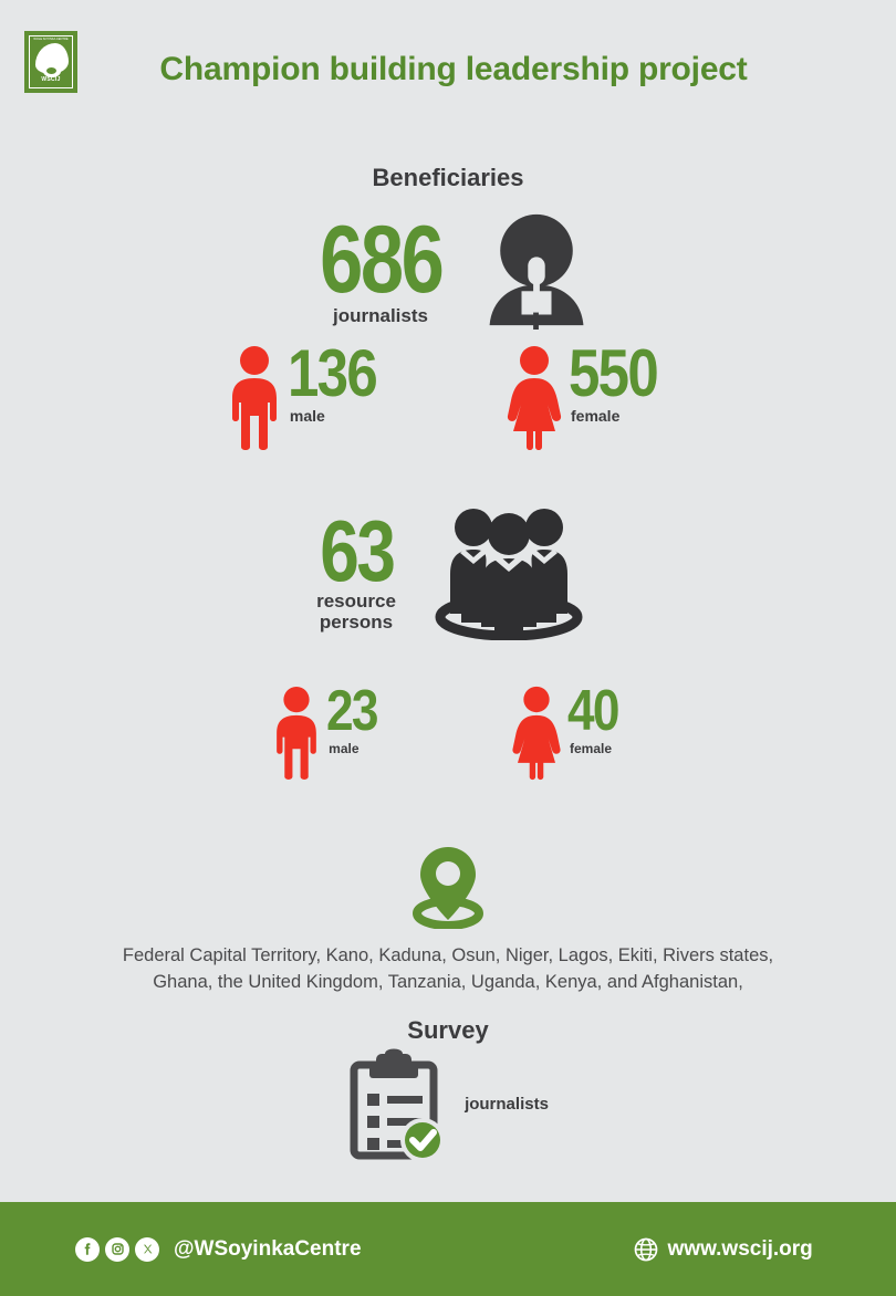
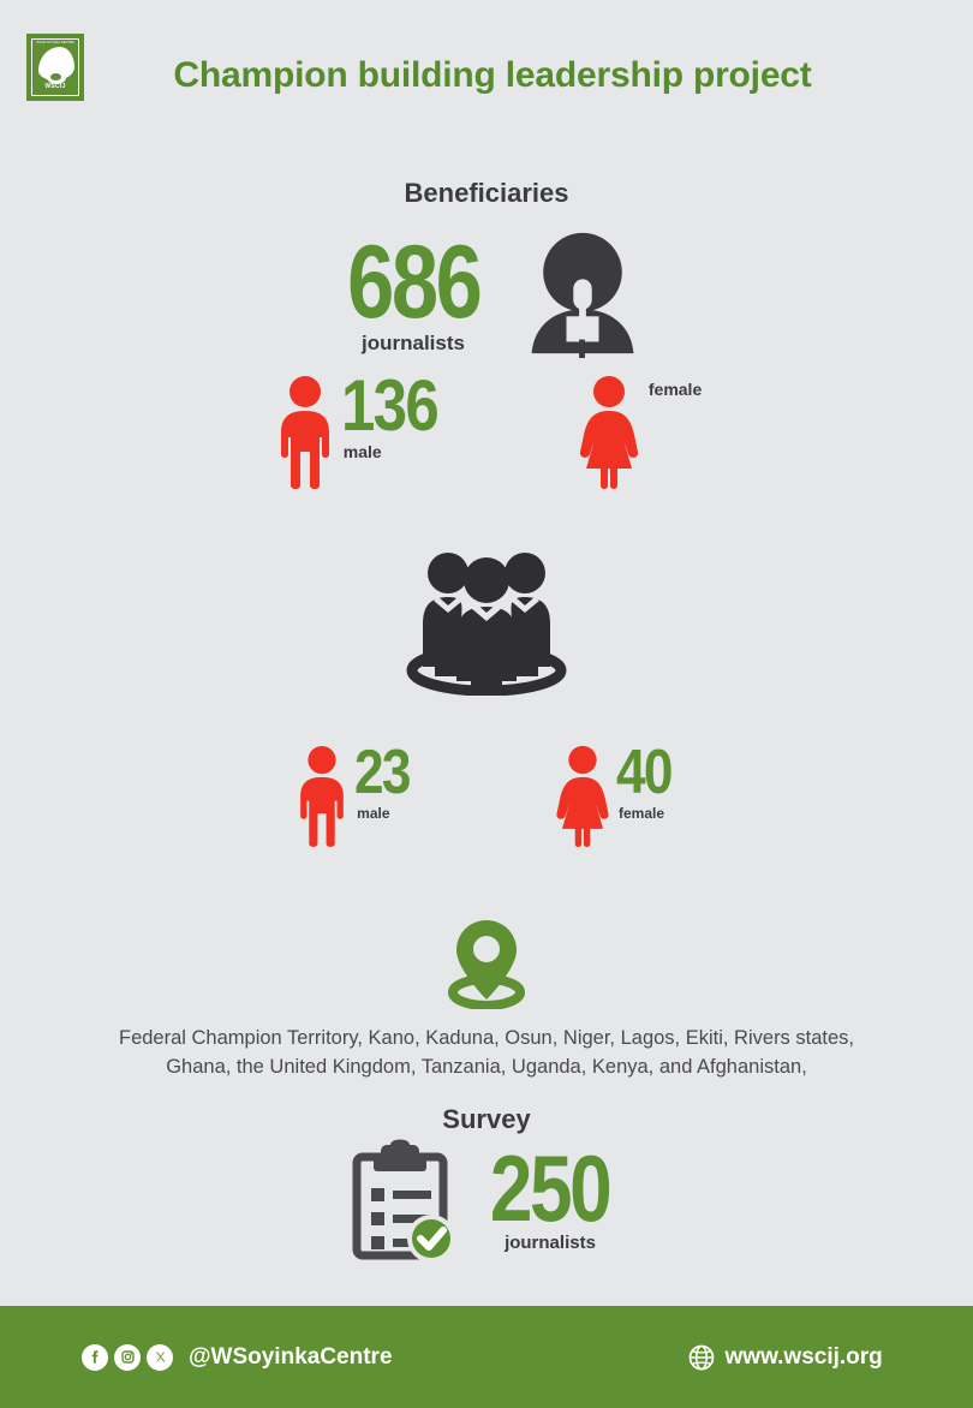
  Champion building leadership project
  Beneficiaries
  686
  journalists
  136
  male
- 550
  female
- 63
- resource
- persons
  23
  male
  40
  female
- Federal Capital Territory, Kano, Kaduna, Osun, Niger, Lagos, Ekiti, Rivers states,
+ Federal Champion Territory, Kano, Kaduna, Osun, Niger, Lagos, Ekiti, Rivers states,
  Ghana, the United Kingdom, Tanzania, Uganda, Kenya, and Afghanistan,
  Survey
+ 250
  journalists
  @WSoyinkaCentre
  www.wscij.org
